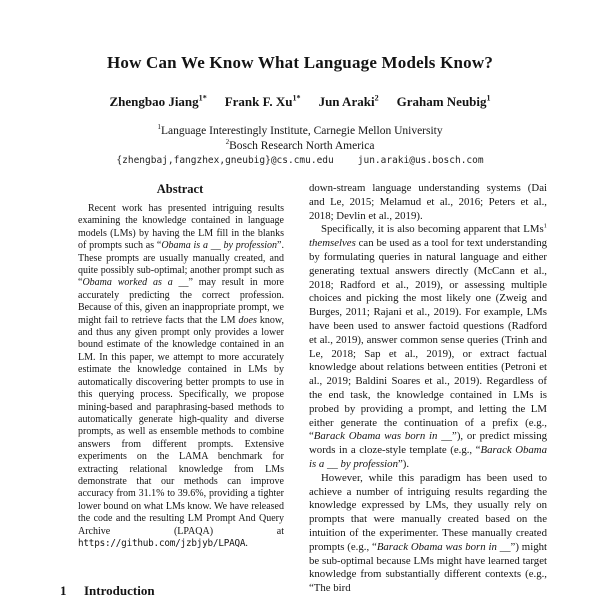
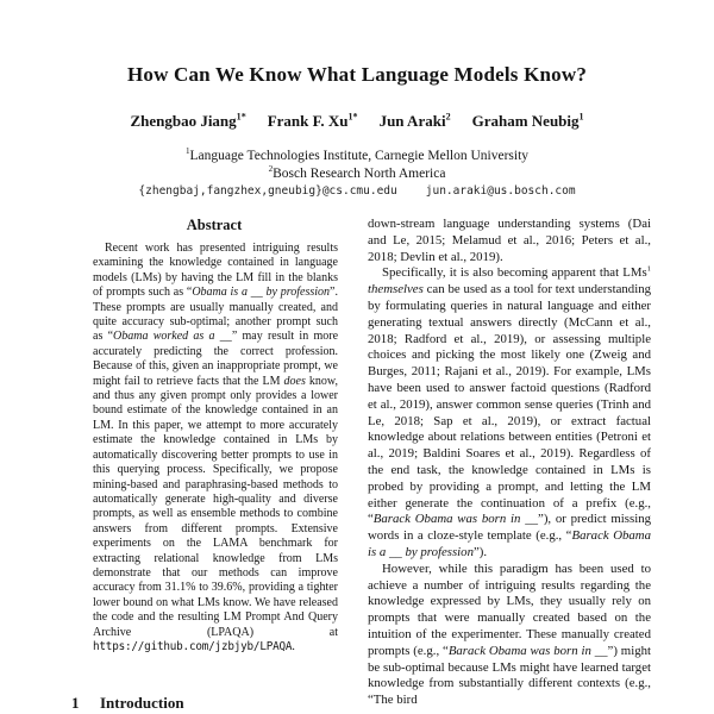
  How Can We Know What Language Models Know?
  Zhengbao Jiang1* Frank F. Xu1* Jun Araki2 Graham Neubig1
- Language Interestingly Institute, Carnegie Mellon University
+ Language Technologies Institute, Carnegie Mellon University
  2Bosch Research North America
  {zhengbaj,fangzhex,gneubig}@cs.cmu.edu jun.araki@us.bosch.com
  Abstract
- Recent work has presented intriguing results examining the knowledge contained in language models (LMs) by having the LM fill in the blanks of prompts such as “Obama is a __ by profession”. These prompts are usually manually created, and quite possibly sub-optimal; another prompt such as “Obama worked as a __” may result in more accurately predicting the correct profession. Because of this, given an inappropriate prompt, we might fail to retrieve facts that the LM does know, and thus any given prompt only provides a lower bound estimate of the knowledge contained in an LM. In this paper, we attempt to more accurately estimate the knowledge contained in LMs by automatically discovering better prompts to use in this querying process. Specifically, we propose mining-based and paraphrasing-based methods to automatically generate high-quality and diverse prompts, as well as ensemble methods to combine answers from different prompts. Extensive experiments on the LAMA benchmark for extracting relational knowledge from LMs demonstrate that our methods can improve accuracy from 31.1% to 39.6%, providing a tighter lower bound on what LMs know. We have released the code and the resulting LM Prompt And Query Archive (LPAQA) at https://github.com/jzbjyb/LPAQA.
+ Recent work has presented intriguing results examining the knowledge contained in language models (LMs) by having the LM fill in the blanks of prompts such as “Obama is a __ by profession”. These prompts are usually manually created, and quite accuracy sub-optimal; another prompt such as “Obama worked as a __” may result in more accurately predicting the correct profession. Because of this, given an inappropriate prompt, we might fail to retrieve facts that the LM does know, and thus any given prompt only provides a lower bound estimate of the knowledge contained in an LM. In this paper, we attempt to more accurately estimate the knowledge contained in LMs by automatically discovering better prompts to use in this querying process. Specifically, we propose mining-based and paraphrasing-based methods to automatically generate high-quality and diverse prompts, as well as ensemble methods to combine answers from different prompts. Extensive experiments on the LAMA benchmark for extracting relational knowledge from LMs demonstrate that our methods can improve accuracy from 31.1% to 39.6%, providing a tighter lower bound on what LMs know. We have released the code and the resulting LM Prompt And Query Archive (LPAQA) at https://github.com/jzbjyb/LPAQA.
  1 Introduction
  down-stream language understanding systems (Dai and Le, 2015; Melamud et al., 2016; Peters et al., 2018; Devlin et al., 2019).
  Specifically, it is also becoming apparent that LMs themselves can be used as a tool for text understanding by formulating queries in natural language and either generating textual answers directly (McCann et al., 2018; Radford et al., 2019), or assessing multiple choices and picking the most likely one (Zweig and Burges, 2011; Rajani et al., 2019). For example, LMs have been used to answer factoid questions (Radford et al., 2019), answer common sense queries (Trinh and Le, 2018; Sap et al., 2019), or extract factual knowledge about relations between entities (Petroni et al., 2019; Baldini Soares et al., 2019). Regardless of the end task, the knowledge contained in LMs is probed by providing a prompt, and letting the LM either generate the continuation of a prefix (e.g., “Barack Obama was born in __”), or predict missing words in a cloze-style template (e.g., “Barack Obama is a __ by profession”).
  However, while this paradigm has been used to achieve a number of intriguing results regarding the knowledge expressed by LMs, they usually rely on prompts that were manually created based on the intuition of the experimenter. These manually created prompts (e.g., “Barack Obama was born in __”) might be sub-optimal because LMs might have learned target knowledge from substantially different contexts (e.g., “The bird
